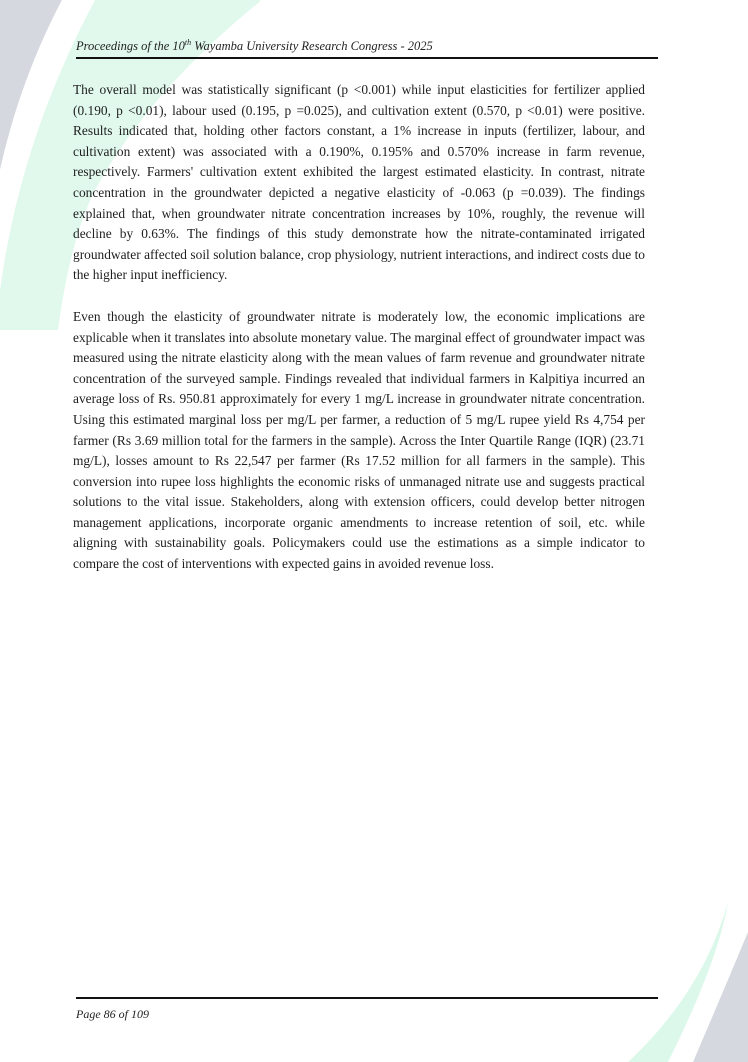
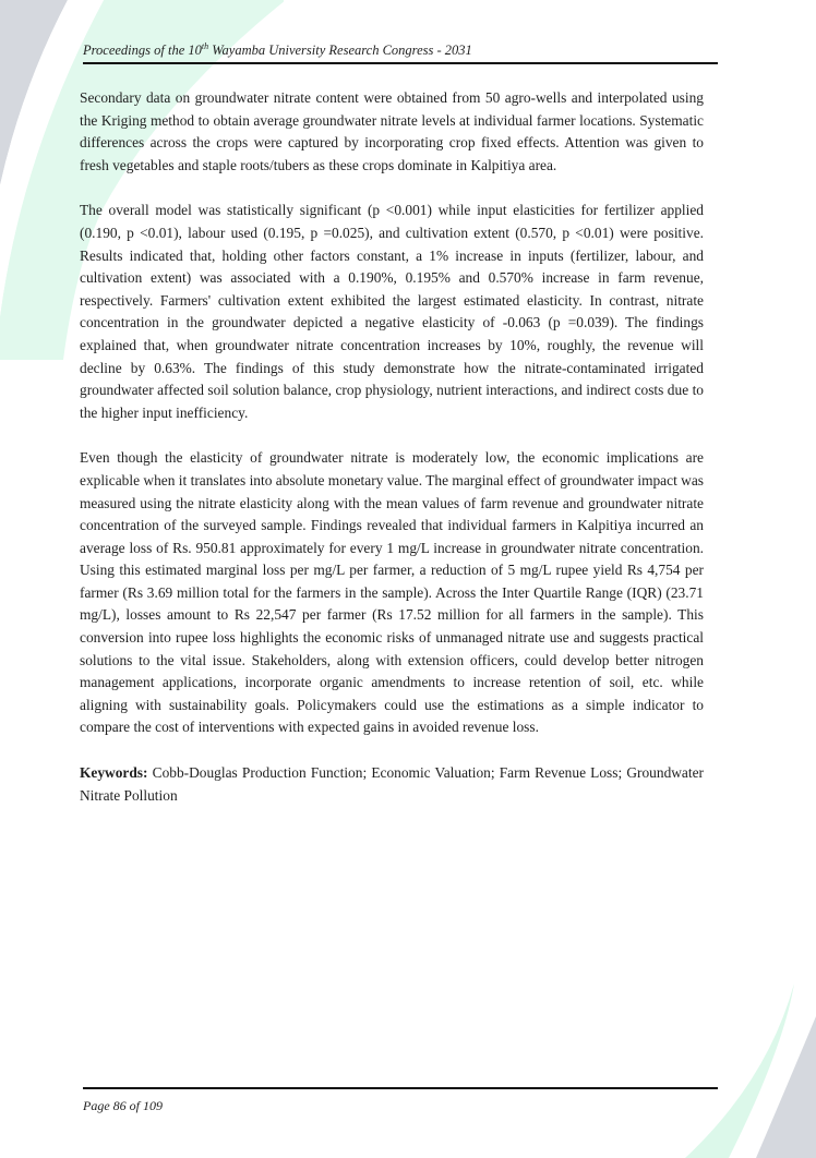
- Proceedings of the 10th Wayamba University Research Congress - 2025
+ Proceedings of the 10th Wayamba University Research Congress - 2031
+ Secondary data on groundwater nitrate content were obtained from 50 agro-wells and interpolated using the Kriging method to obtain average groundwater nitrate levels at individual farmer locations. Systematic differences across the crops were captured by incorporating crop fixed effects. Attention was given to fresh vegetables and staple roots/tubers as these crops dominate in Kalpitiya area.
  The overall model was statistically significant (p <0.001) while input elasticities for fertilizer applied (0.190, p <0.01), labour used (0.195, p =0.025), and cultivation extent (0.570, p <0.01) were positive. Results indicated that, holding other factors constant, a 1% increase in inputs (fertilizer, labour, and cultivation extent) was associated with a 0.190%, 0.195% and 0.570% increase in farm revenue, respectively. Farmers' cultivation extent exhibited the largest estimated elasticity. In contrast, nitrate concentration in the groundwater depicted a negative elasticity of -0.063 (p =0.039). The findings explained that, when groundwater nitrate concentration increases by 10%, roughly, the revenue will decline by 0.63%. The findings of this study demonstrate how the nitrate-contaminated irrigated groundwater affected soil solution balance, crop physiology, nutrient interactions, and indirect costs due to the higher input inefficiency.
  Even though the elasticity of groundwater nitrate is moderately low, the economic implications are explicable when it translates into absolute monetary value. The marginal effect of groundwater impact was measured using the nitrate elasticity along with the mean values of farm revenue and groundwater nitrate concentration of the surveyed sample. Findings revealed that individual farmers in Kalpitiya incurred an average loss of Rs. 950.81 approximately for every 1 mg/L increase in groundwater nitrate concentration. Using this estimated marginal loss per mg/L per farmer, a reduction of 5 mg/L rupee yield Rs 4,754 per farmer (Rs 3.69 million total for the farmers in the sample). Across the Inter Quartile Range (IQR) (23.71 mg/L), losses amount to Rs 22,547 per farmer (Rs 17.52 million for all farmers in the sample). This conversion into rupee loss highlights the economic risks of unmanaged nitrate use and suggests practical solutions to the vital issue. Stakeholders, along with extension officers, could develop better nitrogen management applications, incorporate organic amendments to increase retention of soil, etc. while aligning with sustainability goals. Policymakers could use the estimations as a simple indicator to compare the cost of interventions with expected gains in avoided revenue loss.
+ Keywords: Cobb-Douglas Production Function; Economic Valuation; Farm Revenue Loss; Groundwater Nitrate Pollution
  Page 86 of 109
